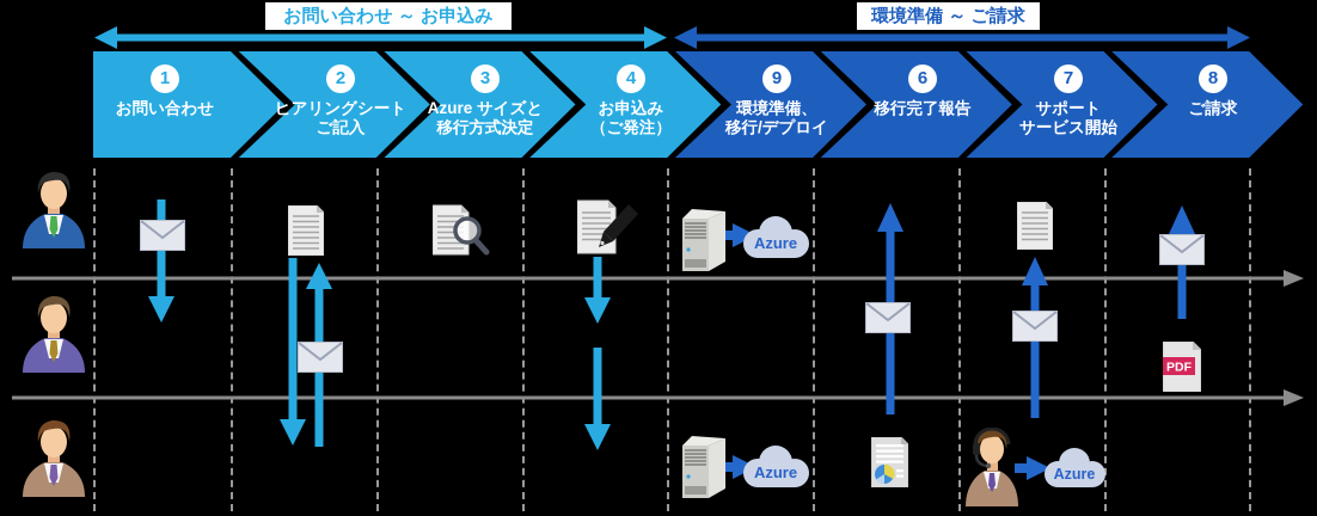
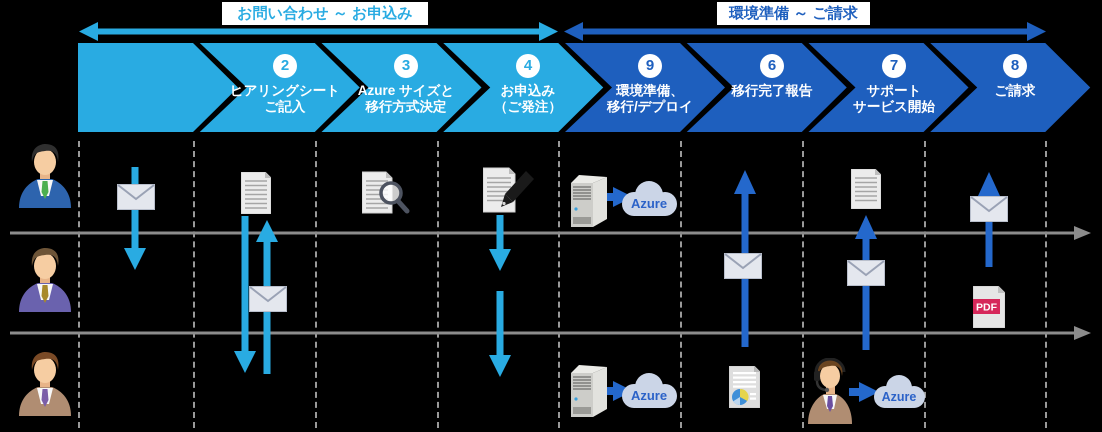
  お問い合わせ ～ お申込み
  環境準備 ～ ご請求
- 1
- お問い合わせ
  2
  ヒアリングシート
  ご記入
  3
  Azure サイズと
  移行方式決定
  4
  お申込み
  （ご発注）
  9
  環境準備、
  移行/デプロイ
  6
  移行完了報告
  7
  サポート
  サービス開始
  8
  ご請求
  Azure
  Azure
  Azure
  PDF
